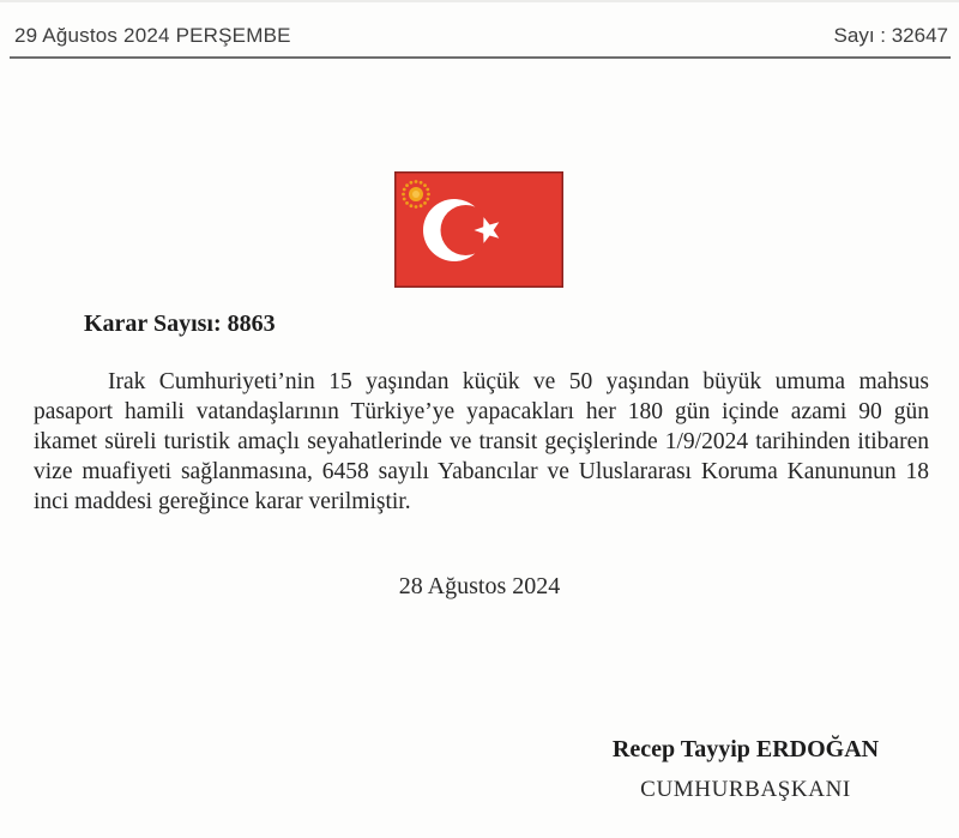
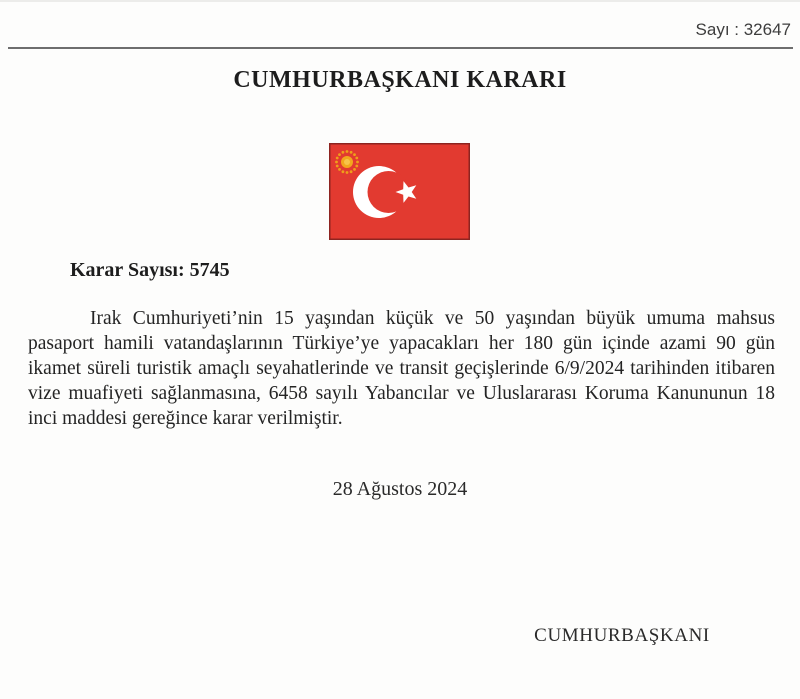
- 29 Ağustos 2024 PERŞEMBE
  Sayı : 32647
+ CUMHURBAŞKANI KARARI
- Karar Sayısı: 8863
+ Karar Sayısı: 5745
- Irak Cumhuriyeti’nin 15 yaşından küçük ve 50 yaşından büyük umuma mahsus pasaport hamili vatandaşlarının Türkiye’ye yapacakları her 180 gün içinde azami 90 gün ikamet süreli turistik amaçlı seyahatlerinde ve transit geçişlerinde 1/9/2024 tarihinden itibaren vize muafiyeti sağlanmasına, 6458 sayılı Yabancılar ve Uluslararası Koruma Kanununun 18 inci maddesi gereğince karar verilmiştir.
+ Irak Cumhuriyeti’nin 15 yaşından küçük ve 50 yaşından büyük umuma mahsus pasaport hamili vatandaşlarının Türkiye’ye yapacakları her 180 gün içinde azami 90 gün ikamet süreli turistik amaçlı seyahatlerinde ve transit geçişlerinde 6/9/2024 tarihinden itibaren vize muafiyeti sağlanmasına, 6458 sayılı Yabancılar ve Uluslararası Koruma Kanununun 18 inci maddesi gereğince karar verilmiştir.
  28 Ağustos 2024
- Recep Tayyip ERDOĞAN
  CUMHURBAŞKANI
